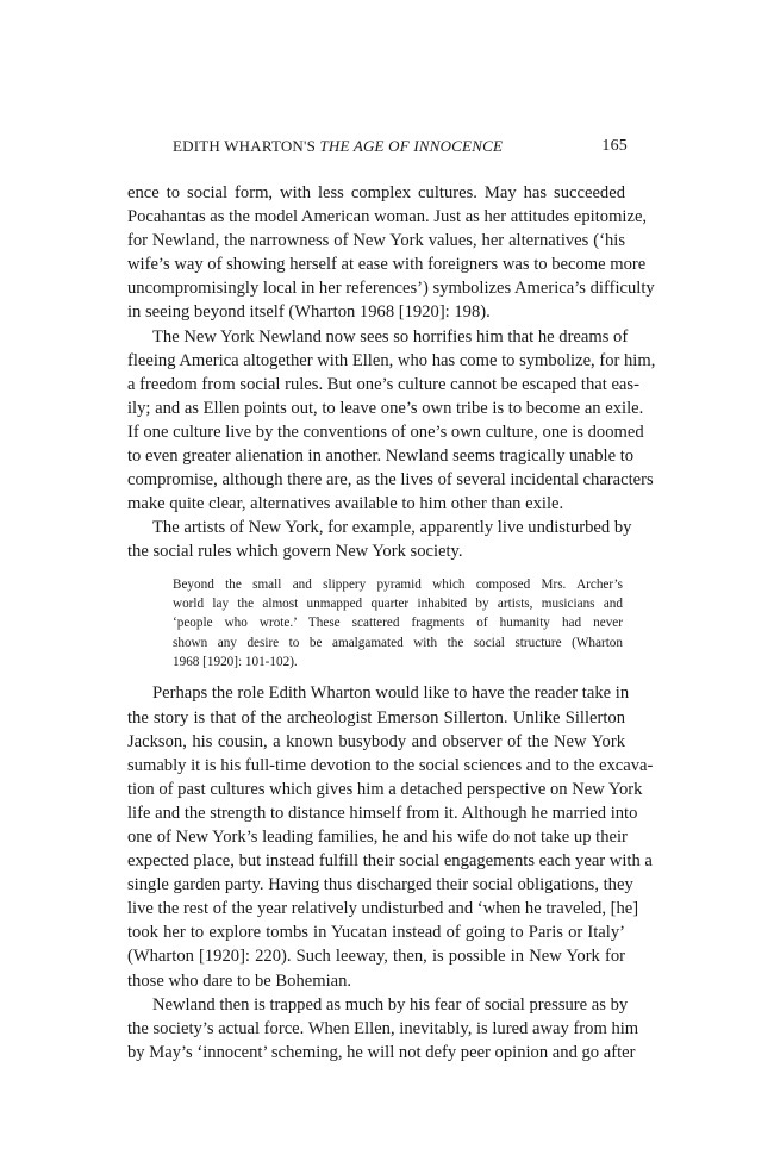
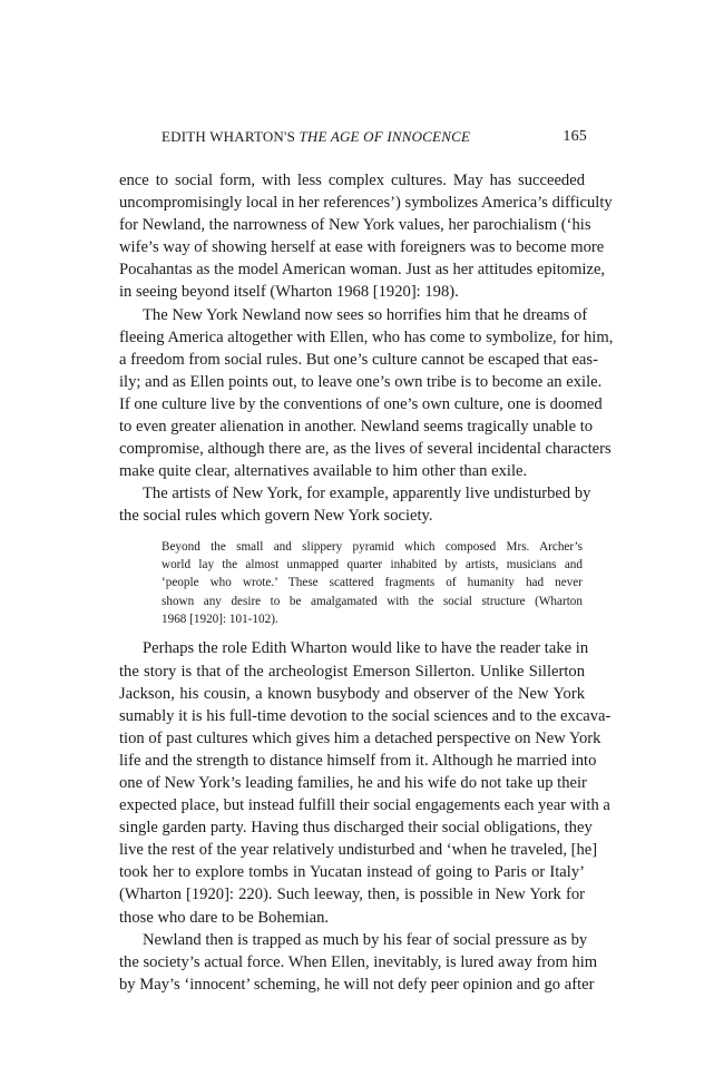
  EDITH WHARTON'S THE AGE OF INNOCENCE
  165
  ence to social form, with less complex cultures. May has succeeded
- Pocahantas as the model American woman. Just as her attitudes epitomize,
+ uncompromisingly local in her references’) symbolizes America’s difficulty
- for Newland, the narrowness of New York values, her alternatives (‘his
+ for Newland, the narrowness of New York values, her parochialism (‘his
  wife’s way of showing herself at ease with foreigners was to become more
- uncompromisingly local in her references’) symbolizes America’s difficulty
+ Pocahantas as the model American woman. Just as her attitudes epitomize,
  in seeing beyond itself (Wharton 1968 [1920]: 198).
  The New York Newland now sees so horrifies him that he dreams of
  fleeing America altogether with Ellen, who has come to symbolize, for him,
  a freedom from social rules. But one’s culture cannot be escaped that eas-
  ily; and as Ellen points out, to leave one’s own tribe is to become an exile.
  If one culture live by the conventions of one’s own culture, one is doomed
  to even greater alienation in another. Newland seems tragically unable to
  compromise, although there are, as the lives of several incidental characters
  make quite clear, alternatives available to him other than exile.
  The artists of New York, for example, apparently live undisturbed by
  the social rules which govern New York society.
  Beyond the small and slippery pyramid which composed Mrs. Archer’s
  world lay the almost unmapped quarter inhabited by artists, musicians and
  ‘people who wrote.’ These scattered fragments of humanity had never
  shown any desire to be amalgamated with the social structure (Wharton
  1968 [1920]: 101-102).
  Perhaps the role Edith Wharton would like to have the reader take in
  the story is that of the archeologist Emerson Sillerton. Unlike Sillerton
  Jackson, his cousin, a known busybody and observer of the New York
  sumably it is his full-time devotion to the social sciences and to the excava-
  tion of past cultures which gives him a detached perspective on New York
  life and the strength to distance himself from it. Although he married into
  one of New York’s leading families, he and his wife do not take up their
  expected place, but instead fulfill their social engagements each year with a
  single garden party. Having thus discharged their social obligations, they
  live the rest of the year relatively undisturbed and ‘when he traveled, [he]
  took her to explore tombs in Yucatan instead of going to Paris or Italy’
  (Wharton [1920]: 220). Such leeway, then, is possible in New York for
  those who dare to be Bohemian.
  Newland then is trapped as much by his fear of social pressure as by
  the society’s actual force. When Ellen, inevitably, is lured away from him
  by May’s ‘innocent’ scheming, he will not defy peer opinion and go after
